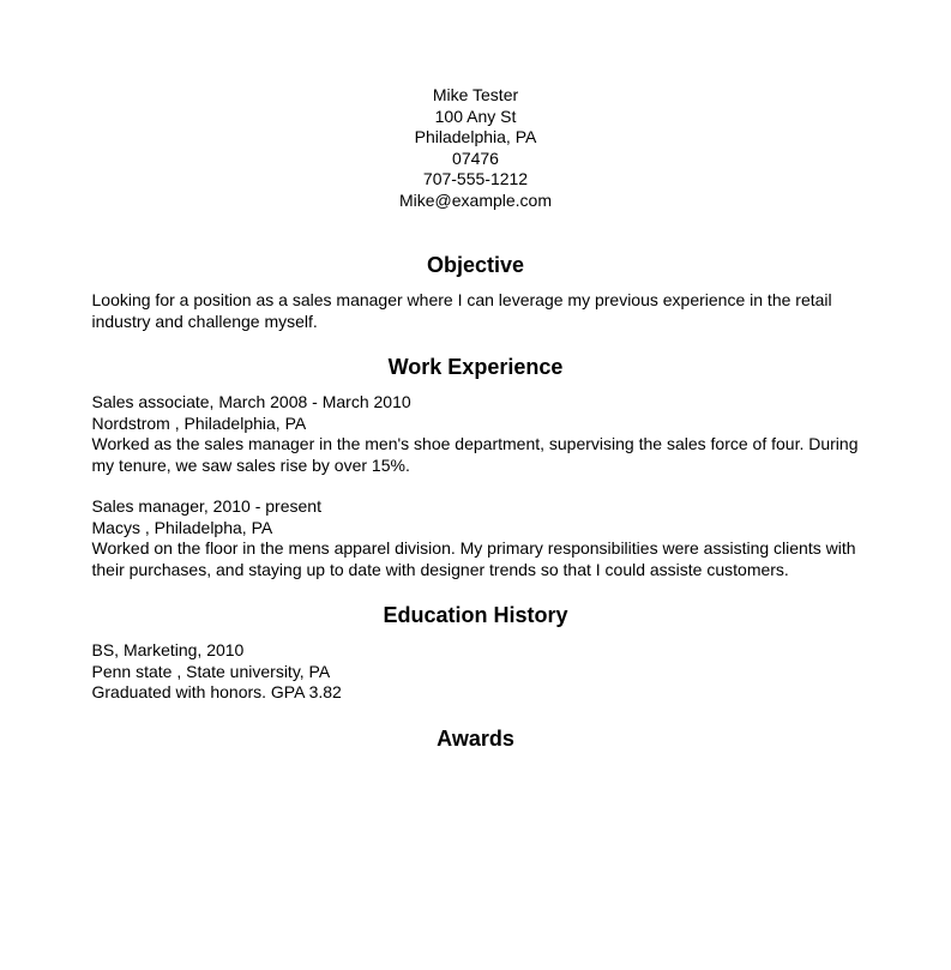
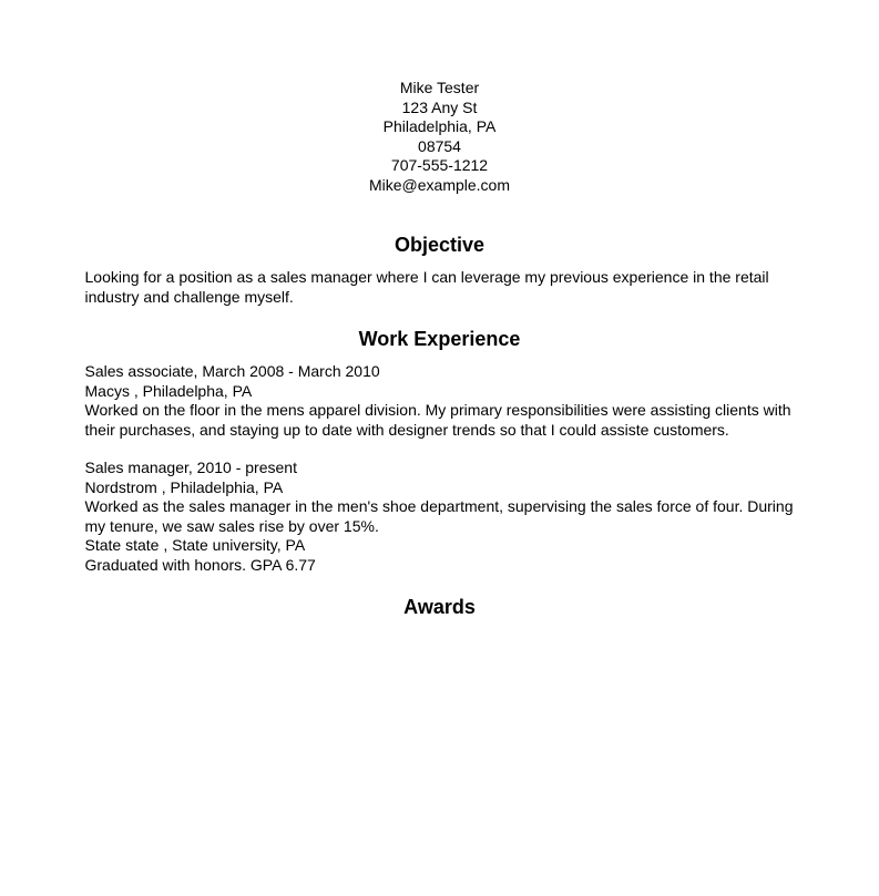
  Mike Tester
- 100 Any St
+ 123 Any St
  Philadelphia, PA
- 07476
+ 08754
  707-555-1212
  Mike@example.com
  Objective
  Looking for a position as a sales manager where I can leverage my previous experience in the retail industry and challenge myself.
  Work Experience
  Sales associate, March 2008 - March 2010
- Nordstrom , Philadelphia, PA
+ Macys , Philadelpha, PA
- Worked as the sales manager in the men's shoe department, supervising the sales force of four. During my tenure, we saw sales rise by over 15%.
+ Worked on the floor in the mens apparel division. My primary responsibilities were assisting clients with their purchases, and staying up to date with designer trends so that I could assiste customers.
  Sales manager, 2010 - present
- Macys , Philadelpha, PA
+ Nordstrom , Philadelphia, PA
- Worked on the floor in the mens apparel division. My primary responsibilities were assisting clients with their purchases, and staying up to date with designer trends so that I could assiste customers.
+ Worked as the sales manager in the men's shoe department, supervising the sales force of four. During my tenure, we saw sales rise by over 15%.
- Education History
- BS, Marketing, 2010
- Penn state , State university, PA
+ State state , State university, PA
- Graduated with honors. GPA 3.82
+ Graduated with honors. GPA 6.77
  Awards
